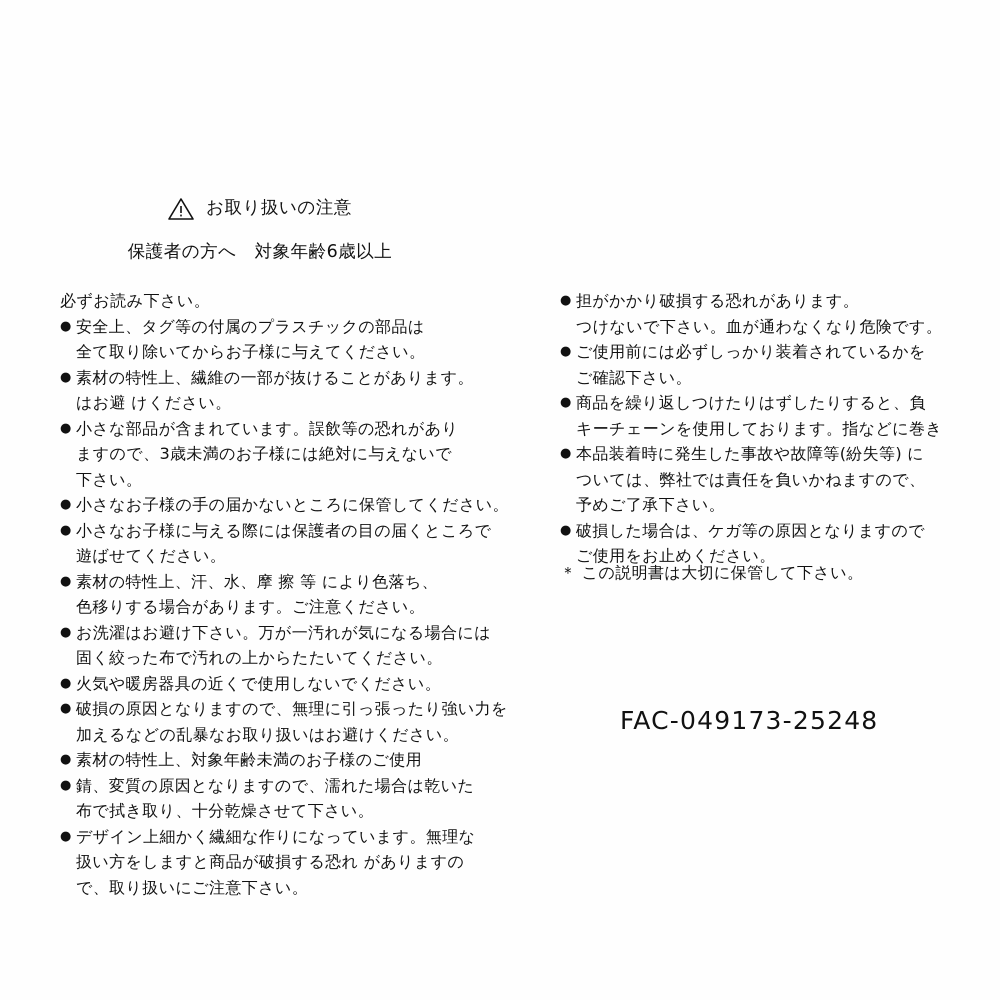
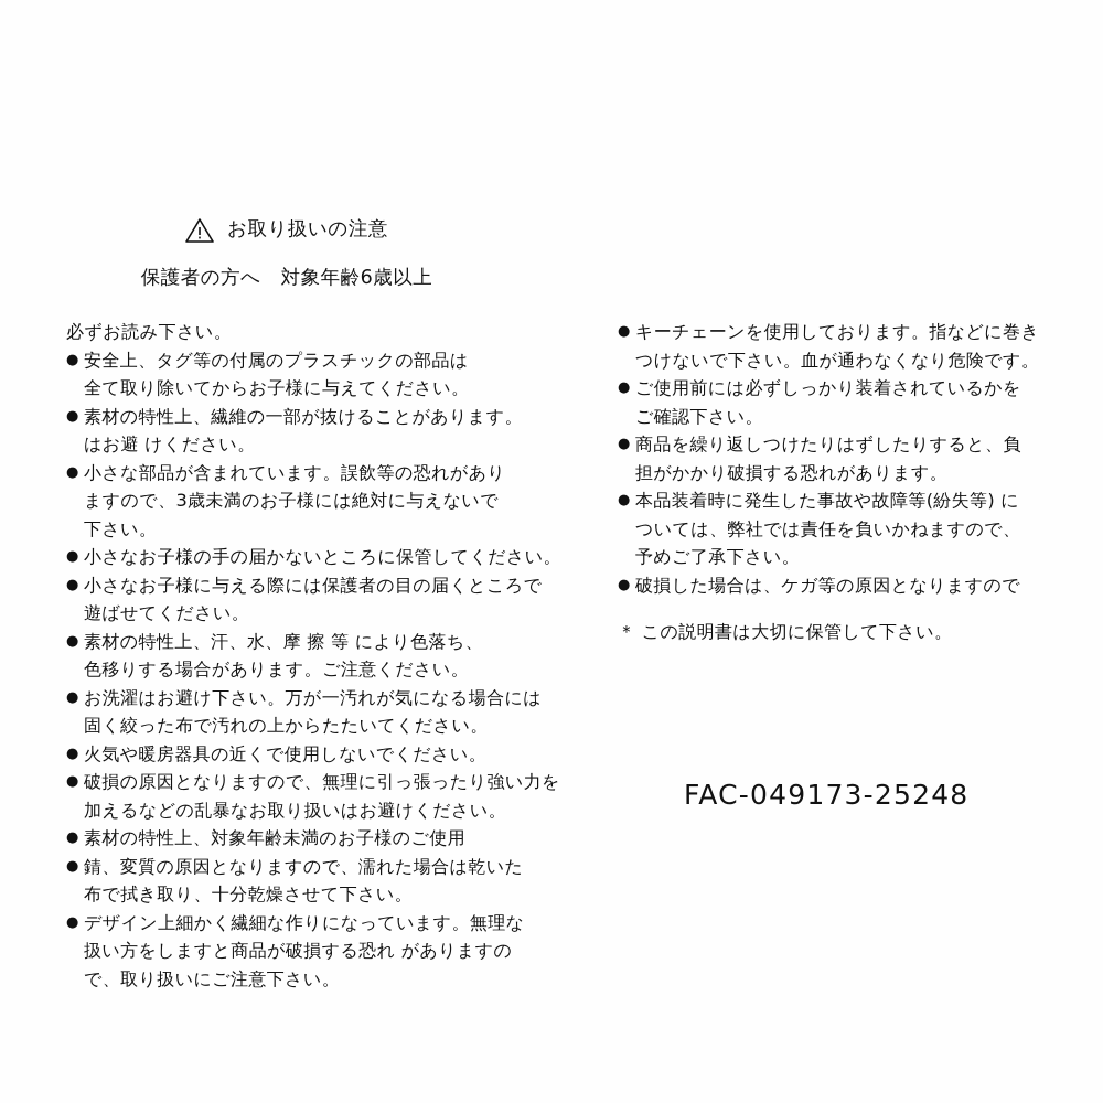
  お取り扱いの注意
  保護者の方へ 対象年齢6歳以上
  必ずお読み下さい。
  ●
  安全上、タグ等の付属のプラスチックの部品は
  全て取り除いてからお子様に与えてください。
  ●
  素材の特性上、繊維の一部が抜けることがあります。
  はお避 けください。
  ●
  小さな部品が含まれています。誤飲等の恐れがあり
  ますので、3歳未満のお子様には絶対に与えないで
  下さい。
  ●
  小さなお子様の手の届かないところに保管してください。
  ●
  小さなお子様に与える際には保護者の目の届くところで
  遊ばせてください。
  ●
  素材の特性上、汗、水、摩 擦 等 により色落ち、
  色移りする場合があります。ご注意ください。
  ●
  お洗濯はお避け下さい。万が一汚れが気になる場合には
  固く絞った布で汚れの上からたたいてください。
  ●
  火気や暖房器具の近くで使用しないでください。
  ●
  破損の原因となりますので、無理に引っ張ったり強い力を
  加えるなどの乱暴なお取り扱いはお避けください。
  ●
  素材の特性上、対象年齢未満のお子様のご使用
  ●
  錆、変質の原因となりますので、濡れた場合は乾いた
  布で拭き取り、十分乾燥させて下さい。
  ●
  デザイン上細かく繊細な作りになっています。無理な
  扱い方をしますと商品が破損する恐れ がありますの
  で、取り扱いにご注意下さい。
  ●
- 担がかかり破損する恐れがあります。
+ キーチェーンを使用しております。指などに巻き
  つけないで下さい。血が通わなくなり危険です。
  ●
  ご使用前には必ずしっかり装着されているかを
  ご確認下さい。
  ●
  商品を繰り返しつけたりはずしたりすると、負
- キーチェーンを使用しております。指などに巻き
+ 担がかかり破損する恐れがあります。
  ●
  本品装着時に発生した事故や故障等(紛失等) に
  ついては、弊社では責任を負いかねますので、
  予めご了承下さい。
  ●
  破損した場合は、ケガ等の原因となりますので
- ご使用をお止めください。
  ＊ この説明書は大切に保管して下さい。
  FAC-049173-25248
